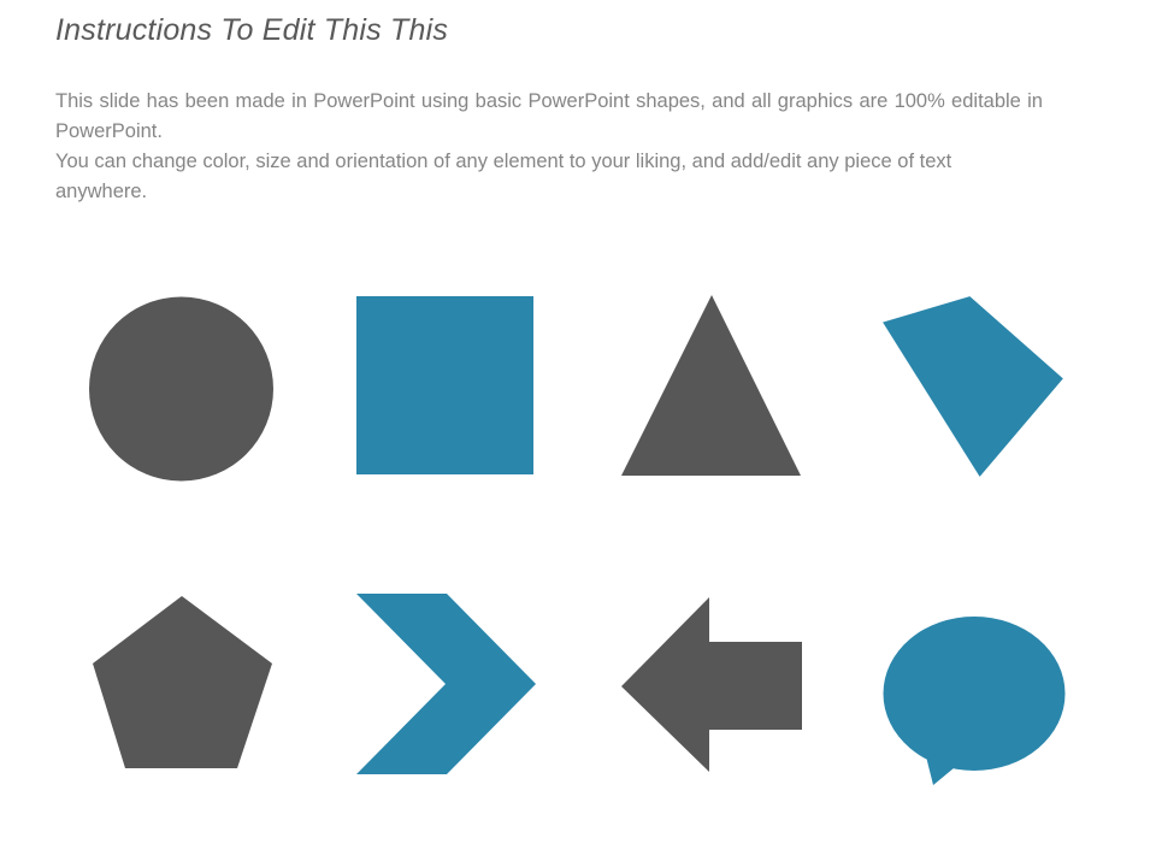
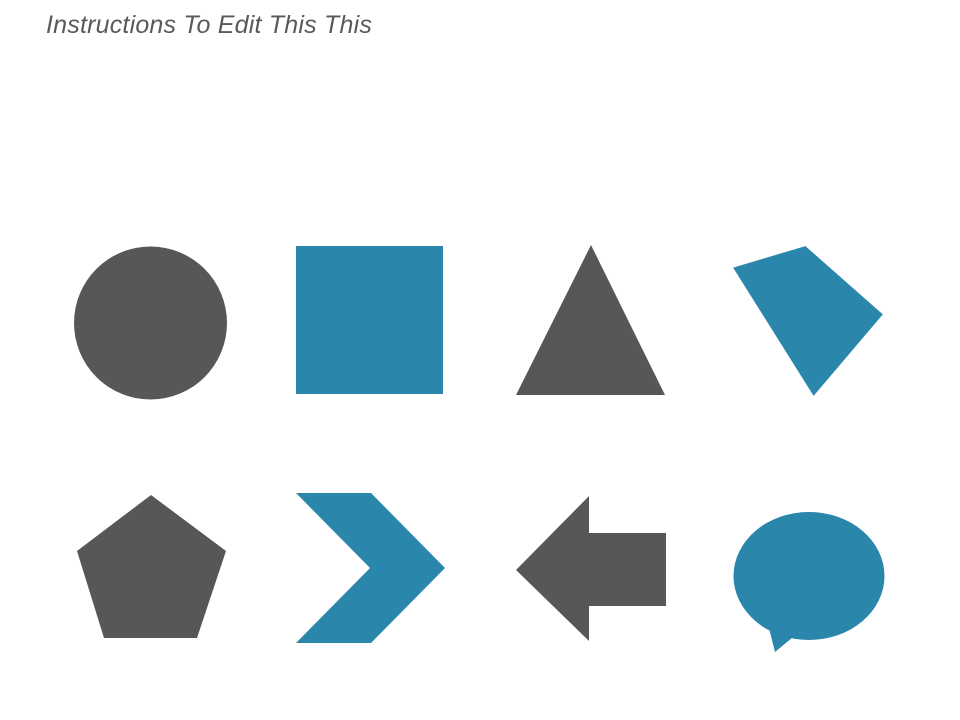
  Instructions To Edit This This
- This slide has been made in PowerPoint using basic PowerPoint shapes, and all graphics are 100% editable in PowerPoint.
- You can change color, size and orientation of any element to your liking, and add/edit any piece of text anywhere.
